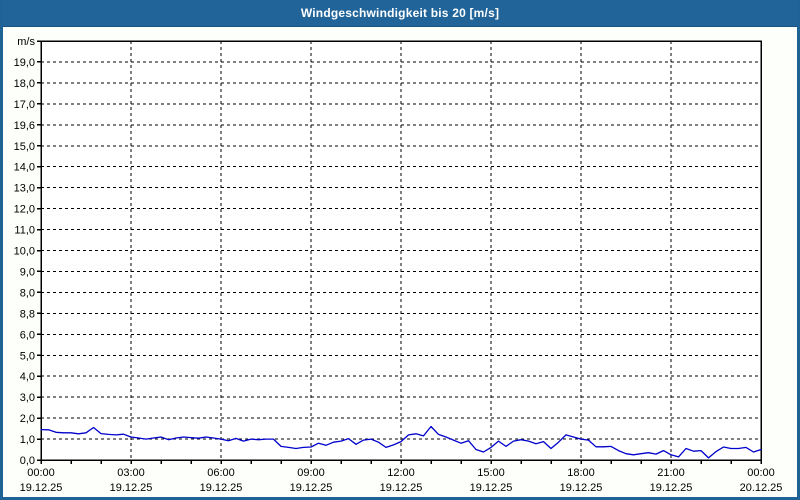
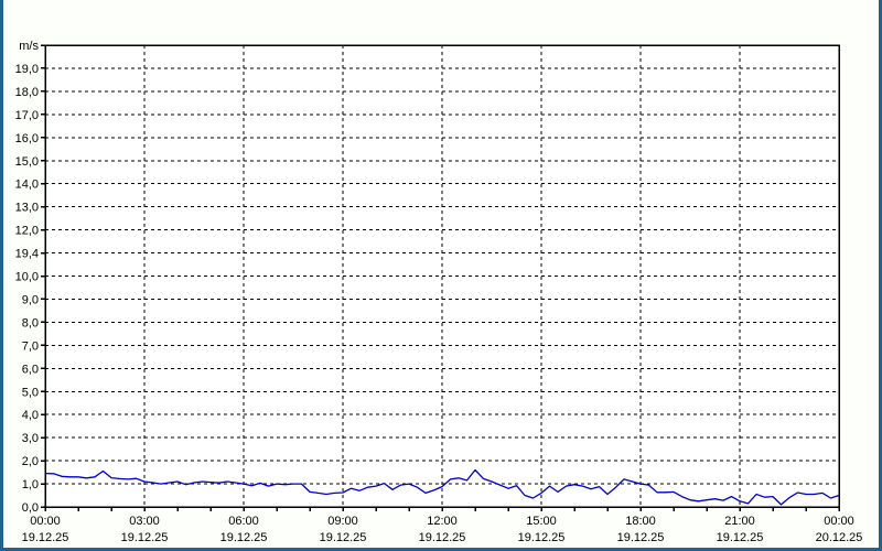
- Windgeschwindigkeit bis 20 [m/s]
  0,0
  1,0
  2,0
  3,0
  4,0
  5,0
  6,0
- 8,8
+ 7,0
  8,0
  9,0
  10,0
- 11,0
+ 19,4
  12,0
  13,0
  14,0
  15,0
- 19,6
+ 16,0
  17,0
  18,0
  19,0
  m/s
  00:00
  19.12.25
  03:00
  19.12.25
  06:00
  19.12.25
  09:00
  19.12.25
  12:00
  19.12.25
  15:00
  19.12.25
  18:00
  19.12.25
  21:00
  19.12.25
  00:00
  20.12.25
